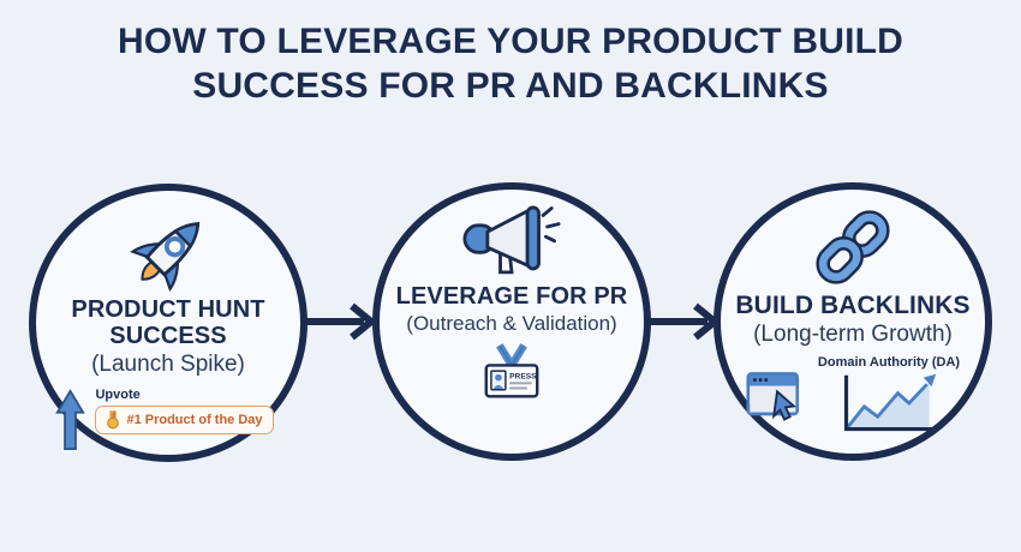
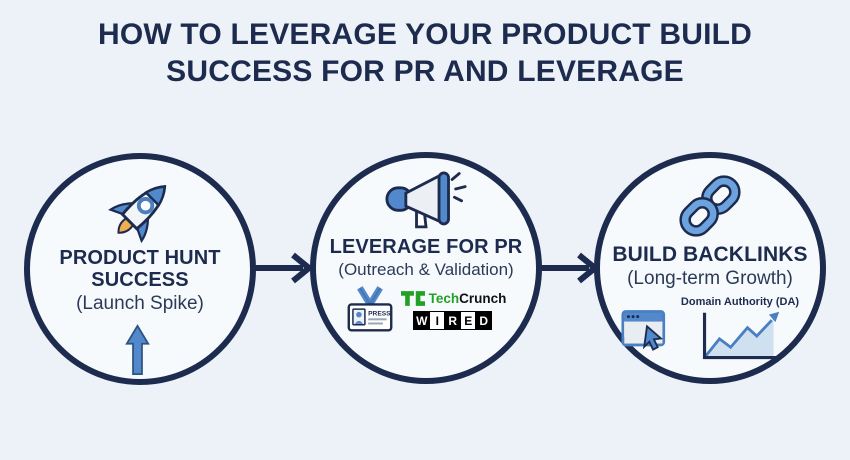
  HOW TO LEVERAGE YOUR PRODUCT BUILD
- SUCCESS FOR PR AND BACKLINKS
+ SUCCESS FOR PR AND LEVERAGE
  PRODUCT HUNT SUCCESS
  (Launch Spike)
- Upvote
- #1 Product of the Day
  LEVERAGE FOR PR
  (Outreach & Validation)
+ TechCrunch
+ W
+ I
+ R
+ E
+ D
  BUILD BACKLINKS
  (Long-term Growth)
  Domain Authority (DA)
